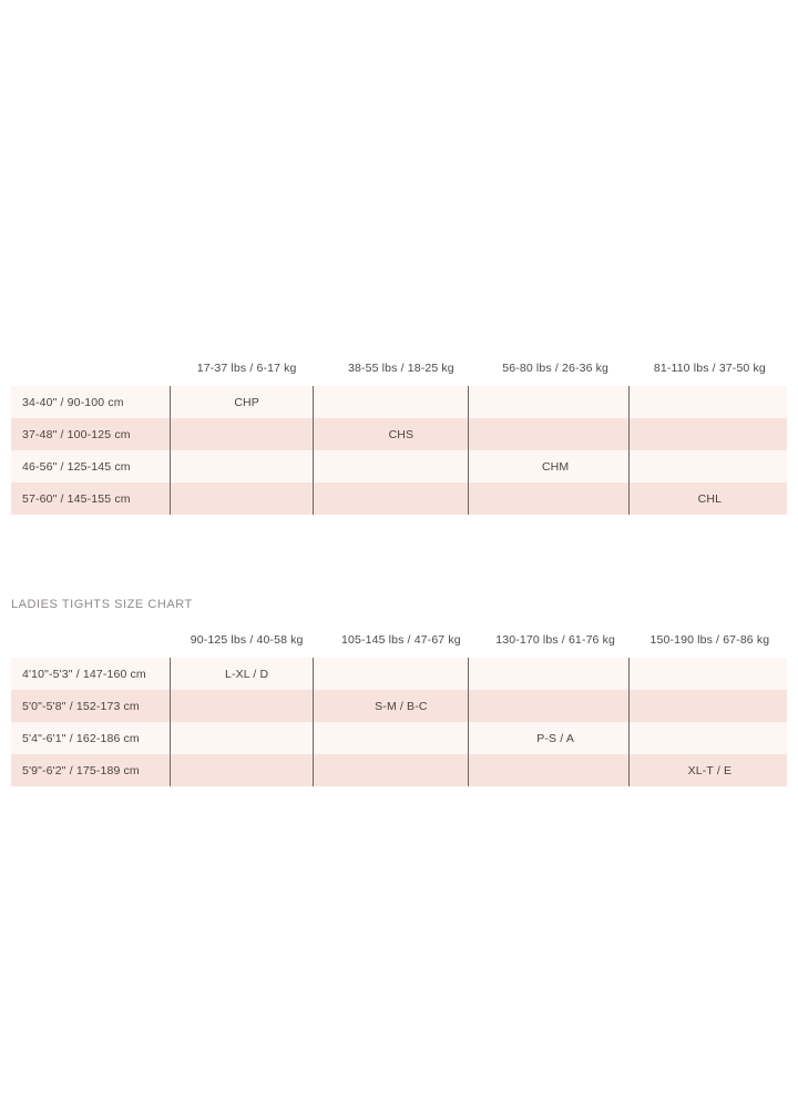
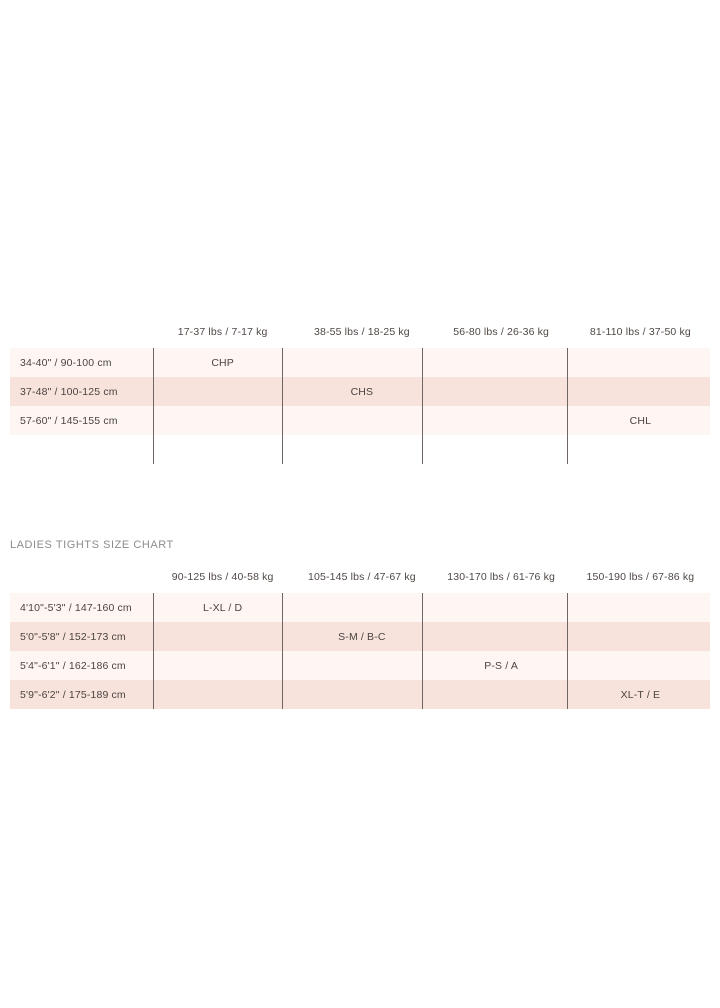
- 	17-37 lbs / 6-17 kg	38-55 lbs / 18-25 kg	56-80 lbs / 26-36 kg	81-110 lbs / 37-50 kg
+ 	17-37 lbs / 7-17 kg	38-55 lbs / 18-25 kg	56-80 lbs / 26-36 kg	81-110 lbs / 37-50 kg
  34-40" / 90-100 cm	CHP
  37-48" / 100-125 cm		CHS
- 46-56" / 125-145 cm			CHM
  57-60" / 145-155 cm				CHL
  LADIES TIGHTS SIZE CHART
  	90-125 lbs / 40-58 kg	105-145 lbs / 47-67 kg	130-170 lbs / 61-76 kg	150-190 lbs / 67-86 kg
  4'10"-5'3" / 147-160 cm	L-XL / D
  5'0"-5'8" / 152-173 cm		S-M / B-C
  5'4"-6'1" / 162-186 cm			P-S / A
  5'9"-6'2" / 175-189 cm				XL-T / E
